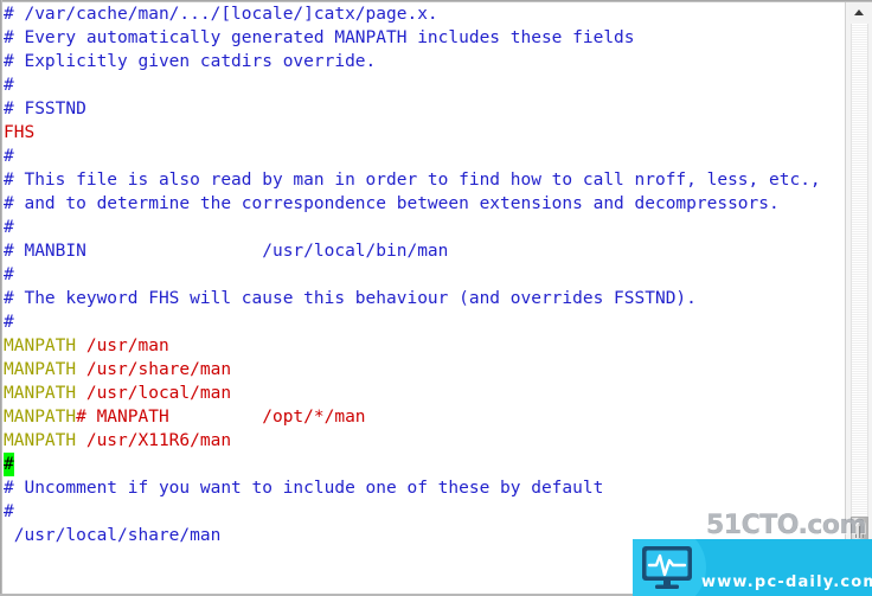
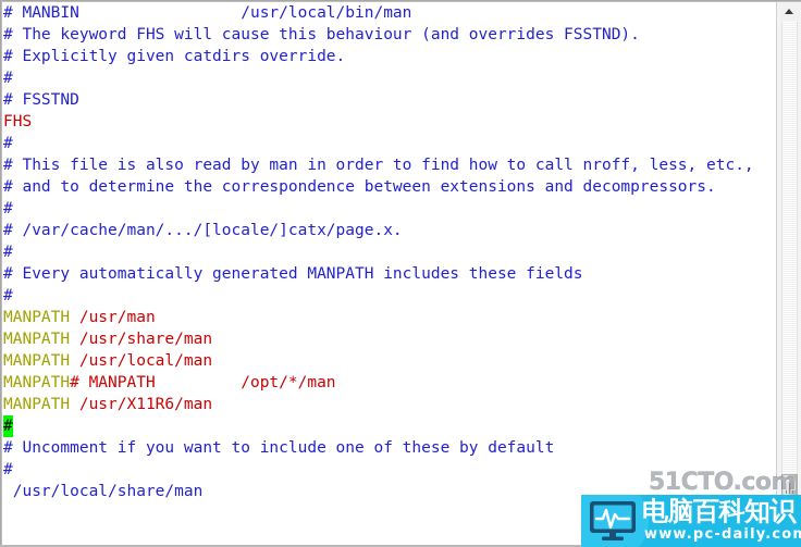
- # /var/cache/man/.../[locale/]catx/page.x.
+ # MANBIN /usr/local/bin/man
- # Every automatically generated MANPATH includes these fields
+ # The keyword FHS will cause this behaviour (and overrides FSSTND).
  # Explicitly given catdirs override.
  #
  # FSSTND
  FHS
  #
  # This file is also read by man in order to find how to call nroff, less, etc.,
  # and to determine the correspondence between extensions and decompressors.
  #
- # MANBIN /usr/local/bin/man
+ # /var/cache/man/.../[locale/]catx/page.x.
  #
- # The keyword FHS will cause this behaviour (and overrides FSSTND).
+ # Every automatically generated MANPATH includes these fields
  #
  MANPATH /usr/man
  MANPATH /usr/share/man
  MANPATH /usr/local/man
  MANPATH# MANPATH /opt/*/man
  MANPATH /usr/X11R6/man
  #
  # Uncomment if you want to include one of these by default
  #
  /usr/local/share/man
  51CTO.com
+ 电脑百科知识
  www.pc-daily.co
